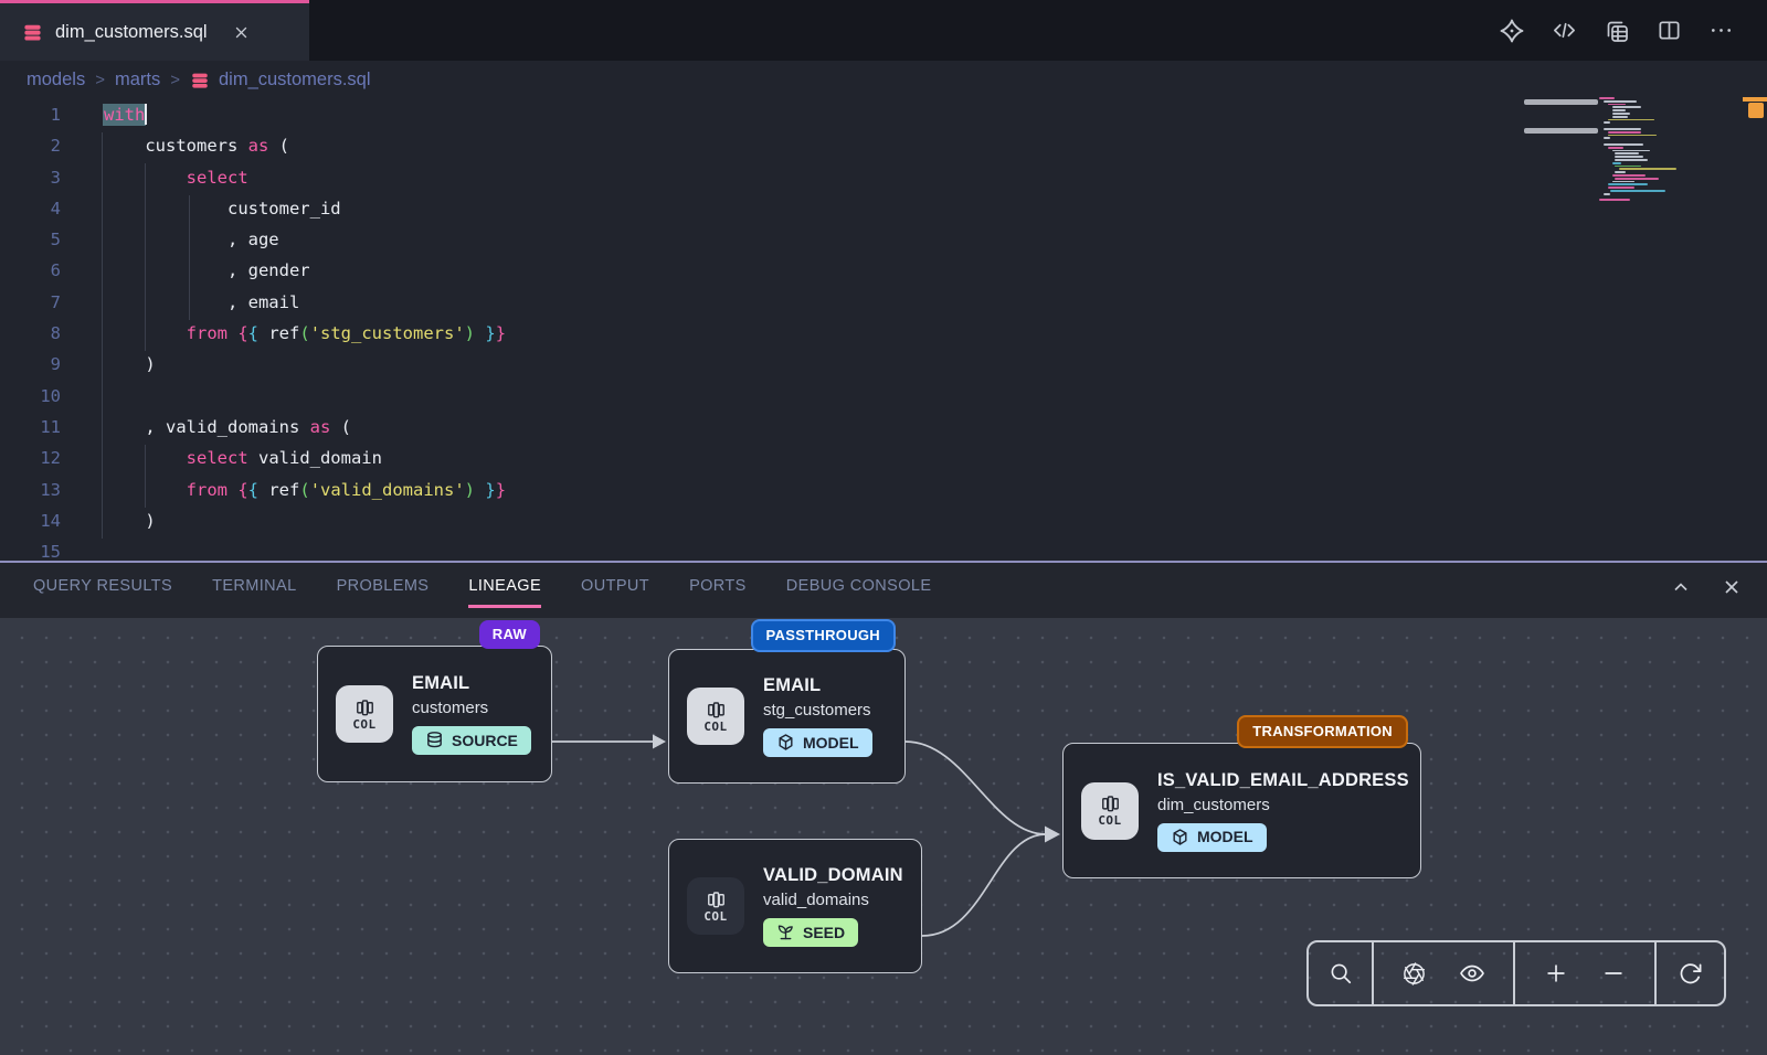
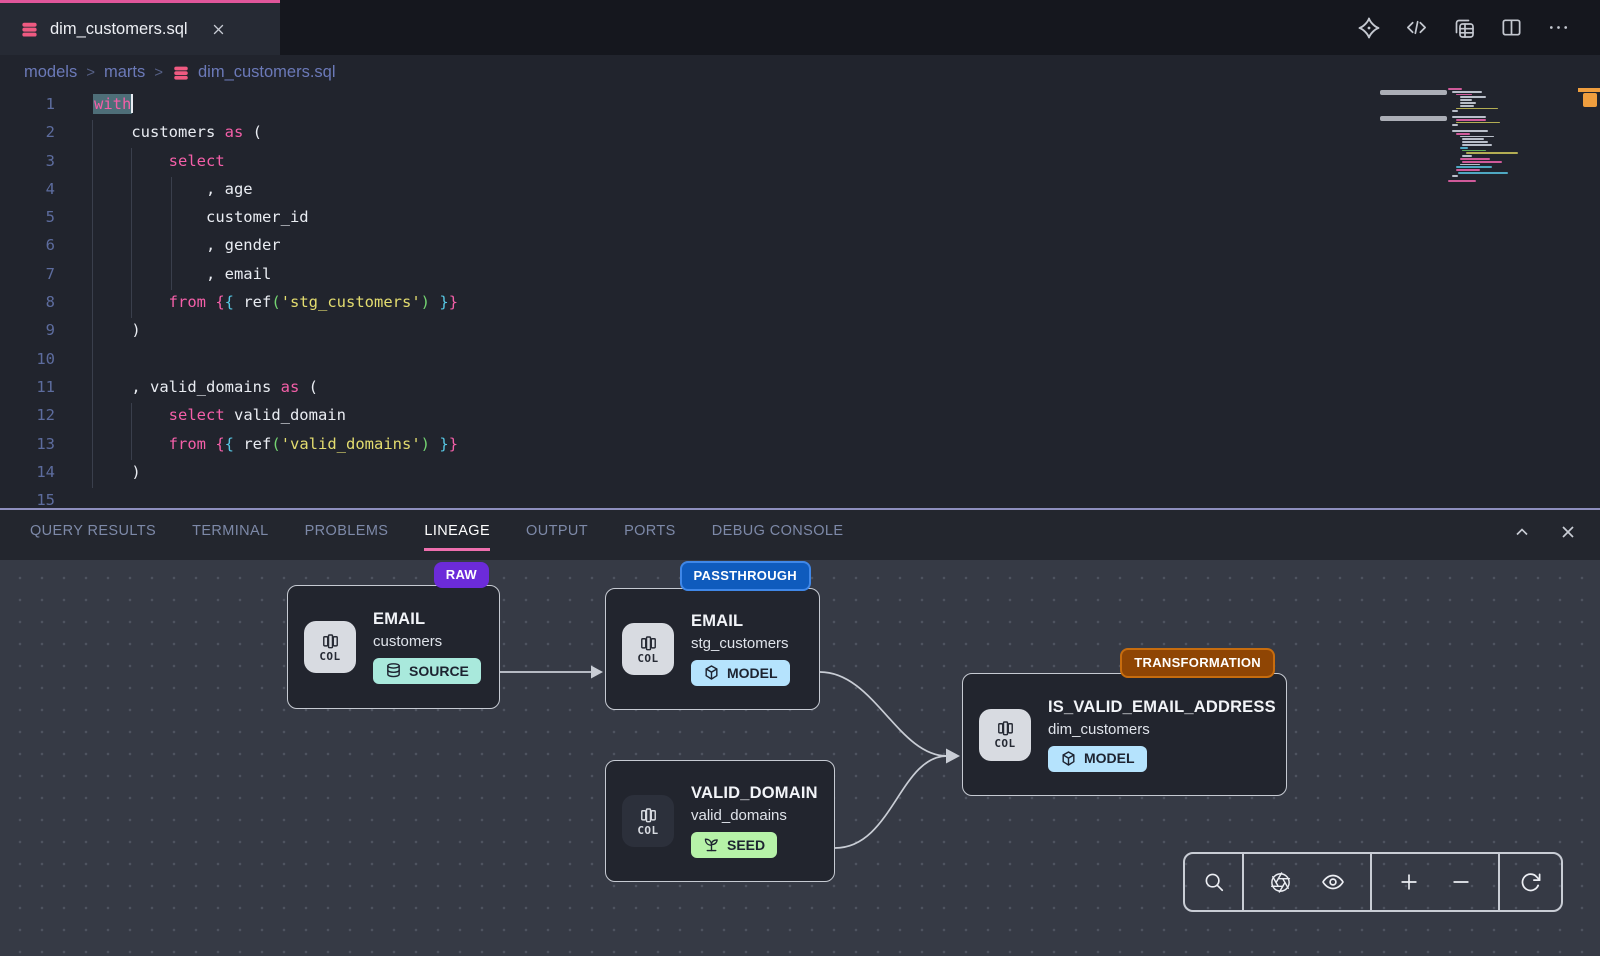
  dim_customers.sql
  models
  >
  marts
  >
  dim_customers.sql
  1
  with
  2
  customers as (
  3
  select
  4
- customer_id
+ , age
  5
- , age
+ customer_id
  6
  , gender
  7
  , email
  8
  from {{ ref('stg_customers') }}
  9
  )
  10
  11
  , valid_domains as (
  12
  select valid_domain
  13
  from {{ ref('valid_domains') }}
  14
  )
  15
  QUERY RESULTS
  TERMINAL
  PROBLEMS
  LINEAGE
  OUTPUT
  PORTS
  DEBUG CONSOLE
  RAW
  COL
  EMAIL
  customers
  SOURCE
  PASSTHROUGH
  COL
  EMAIL
  stg_customers
  MODEL
  COL
  VALID_DOMAIN
  valid_domains
  SEED
  TRANSFORMATION
  COL
  IS_VALID_EMAIL_ADDRESS
  dim_customers
  MODEL
